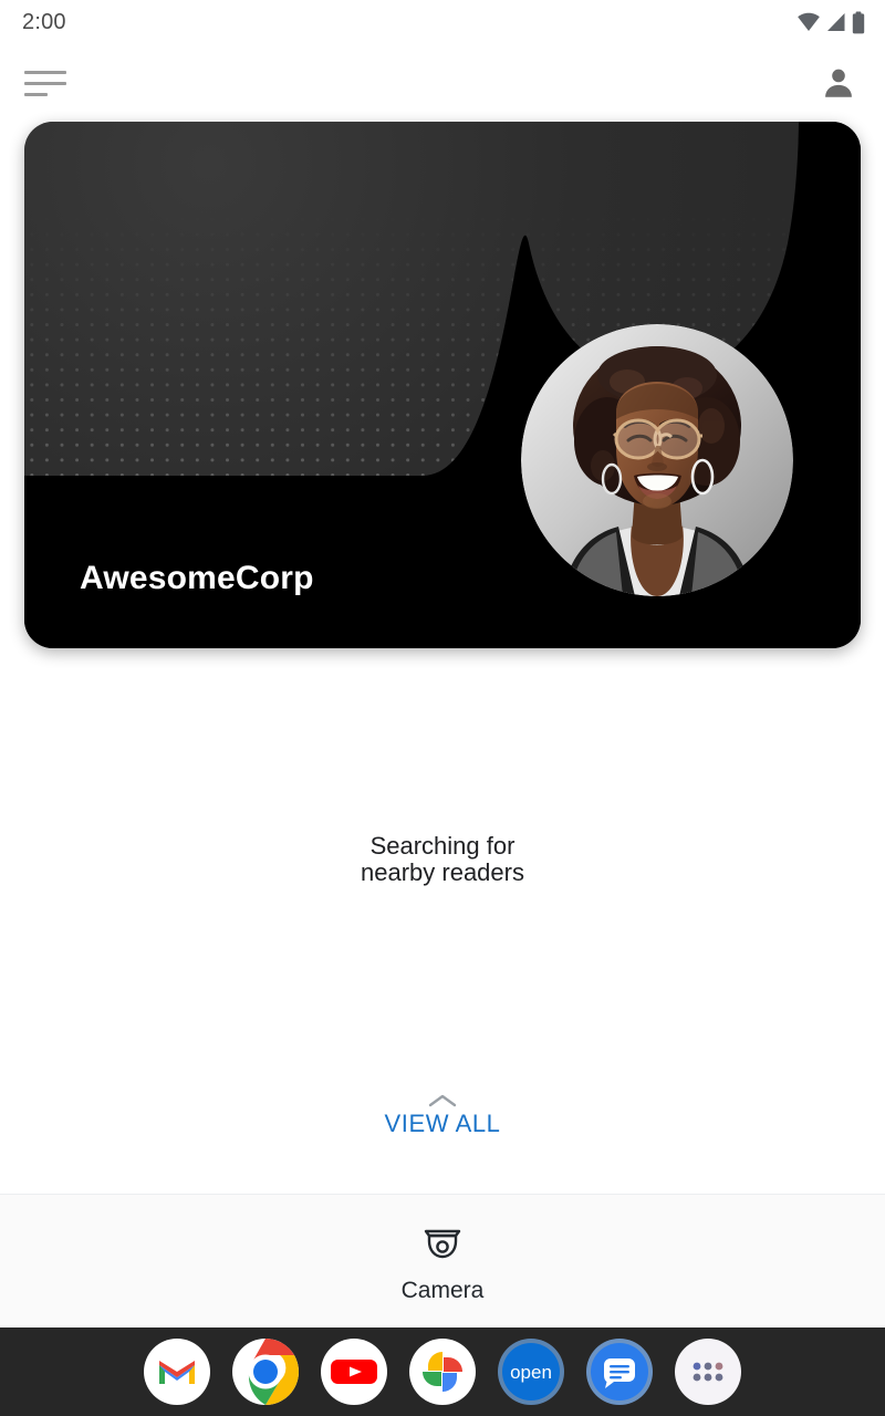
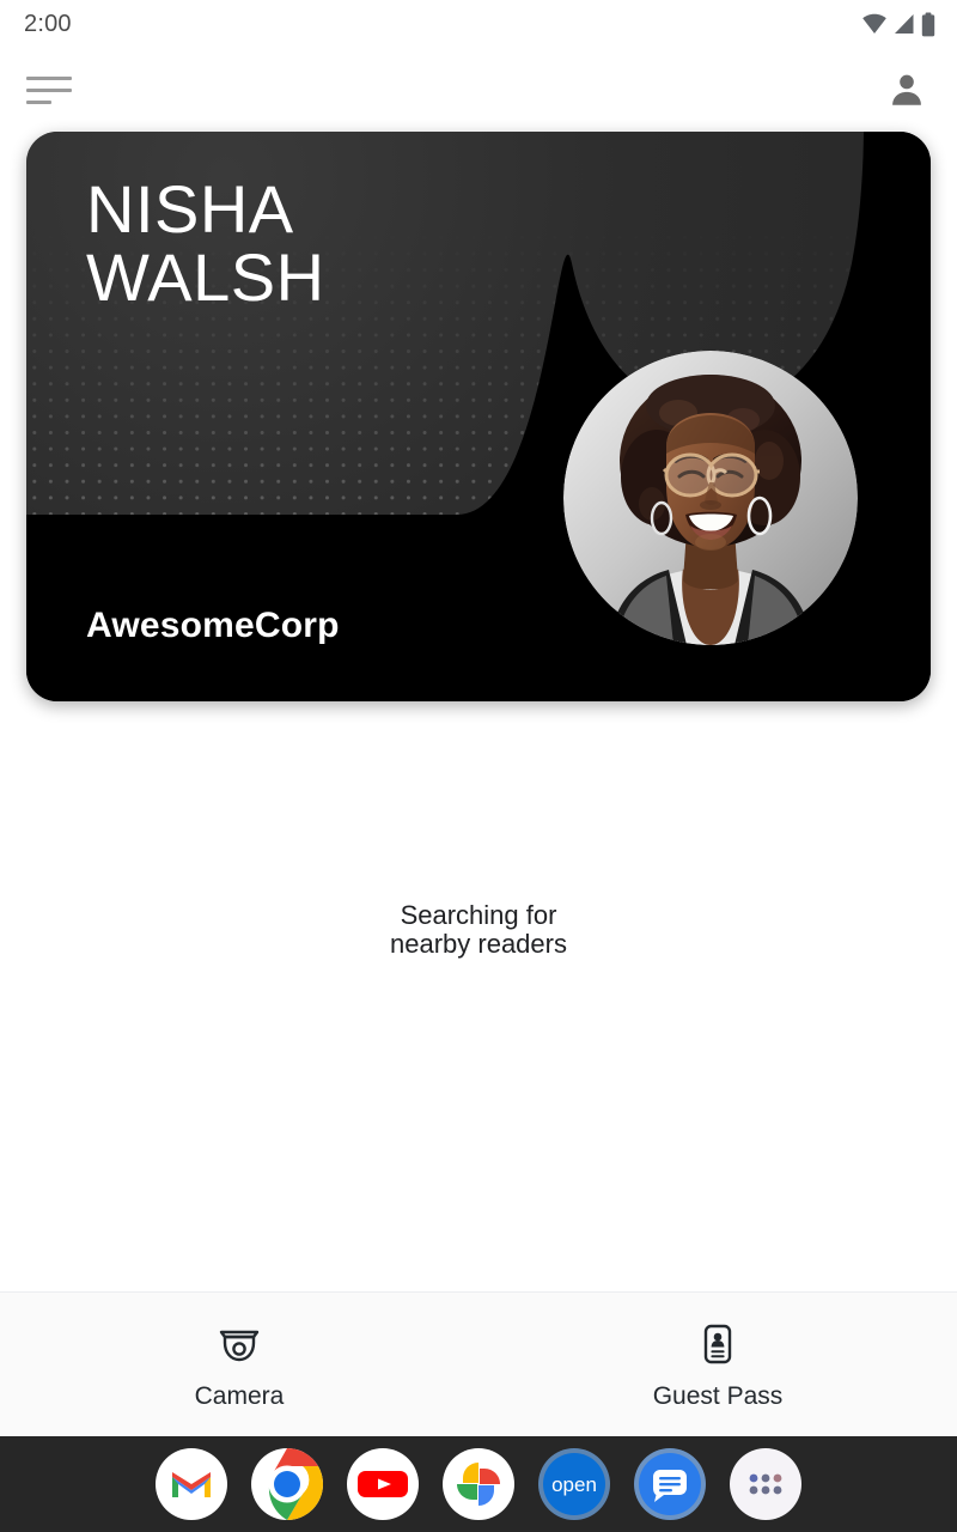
  2:00
+ NISHA
+ WALSH
  AwesomeCorp
  Searching for
  nearby readers
- VIEW ALL
  Camera
+ Guest Pass
  open
